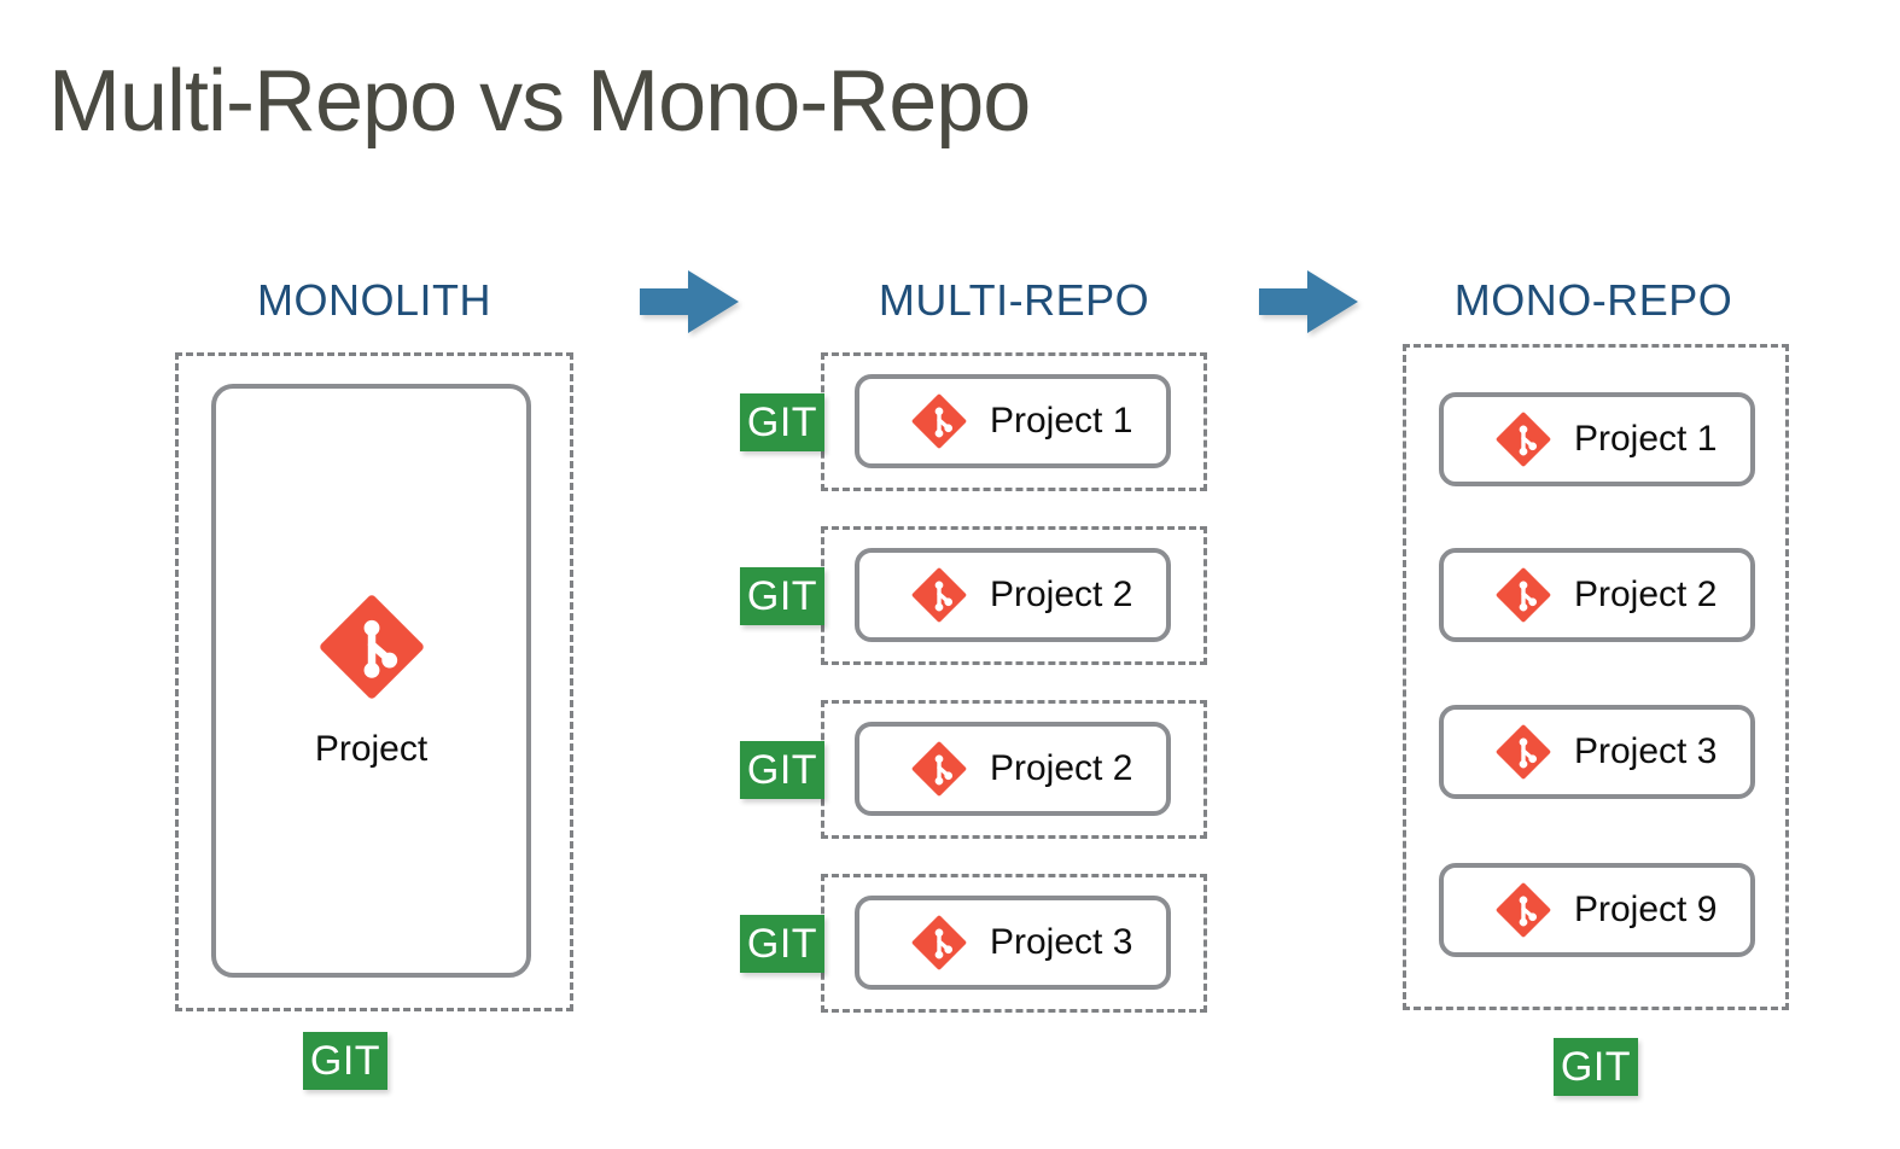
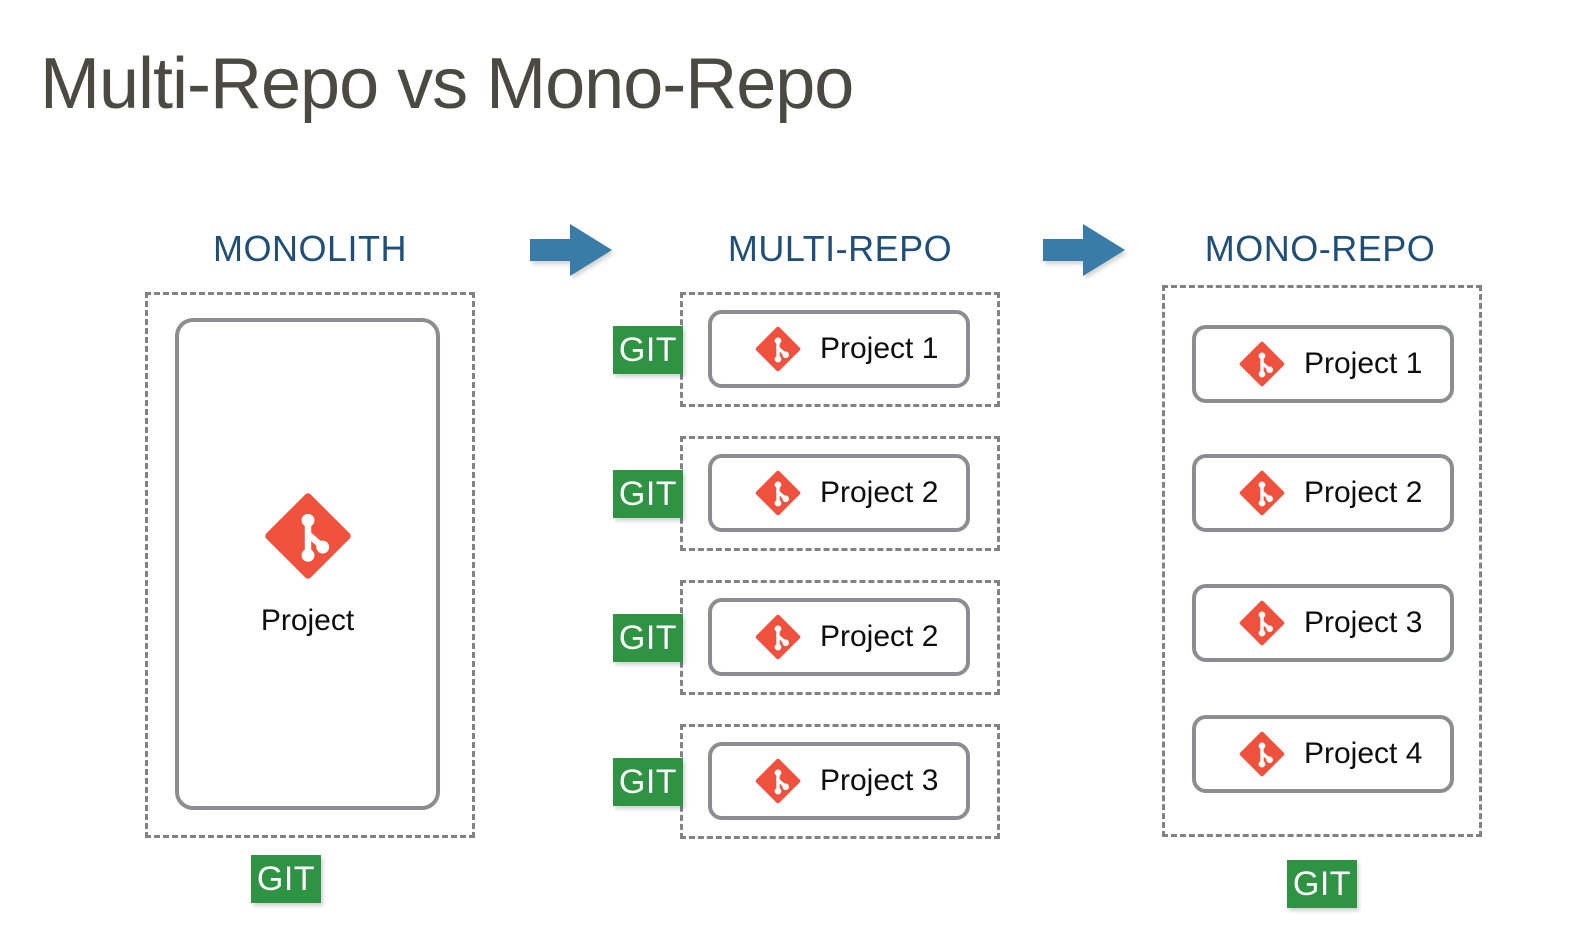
  Multi-Repo vs Mono-Repo
  MONOLITH
  MULTI-REPO
  MONO-REPO
  Project
  GIT
  Project 1
  Project 2
  Project 2
  Project 3
  GIT
  GIT
  GIT
  GIT
  Project 1
  Project 2
  Project 3
- Project 9
+ Project 4
  GIT
